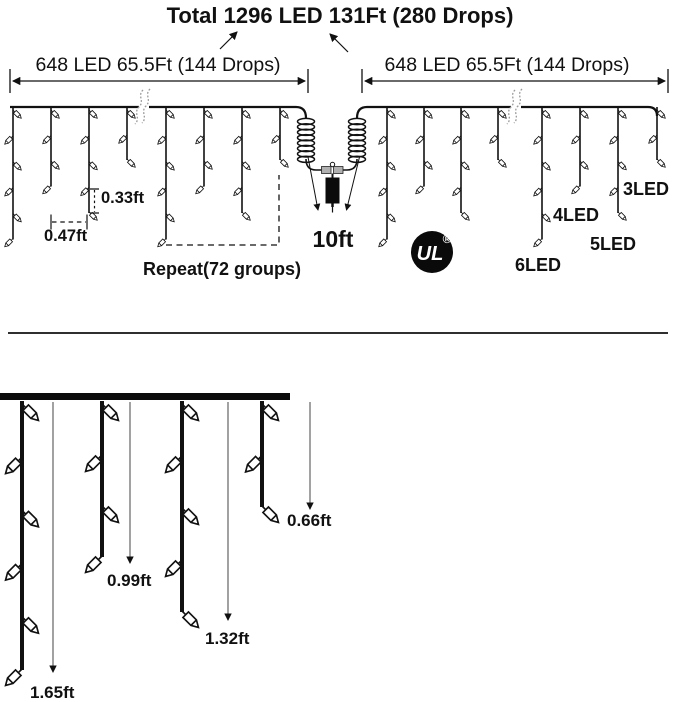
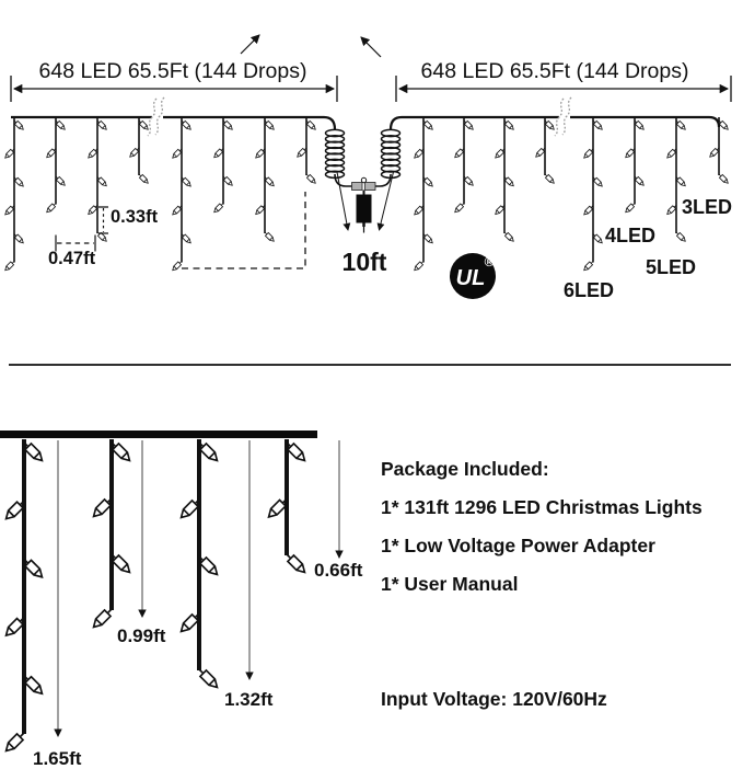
- Total 1296 LED 131Ft (280 Drops)
  648 LED 65.5Ft (144 Drops)
  648 LED 65.5Ft (144 Drops)
  10ft
- Repeat(72 groups)
  0.33ft
  0.47ft
  3LED
  4LED
  5LED
  6LED
  UL
  ®
  1.65ft
  0.99ft
  1.32ft
  0.66ft
+ Package Included:
+ 1* 131ft 1296 LED Christmas Lights
+ 1* Low Voltage Power Adapter
+ 1* User Manual
+ Input Voltage: 120V/60Hz
